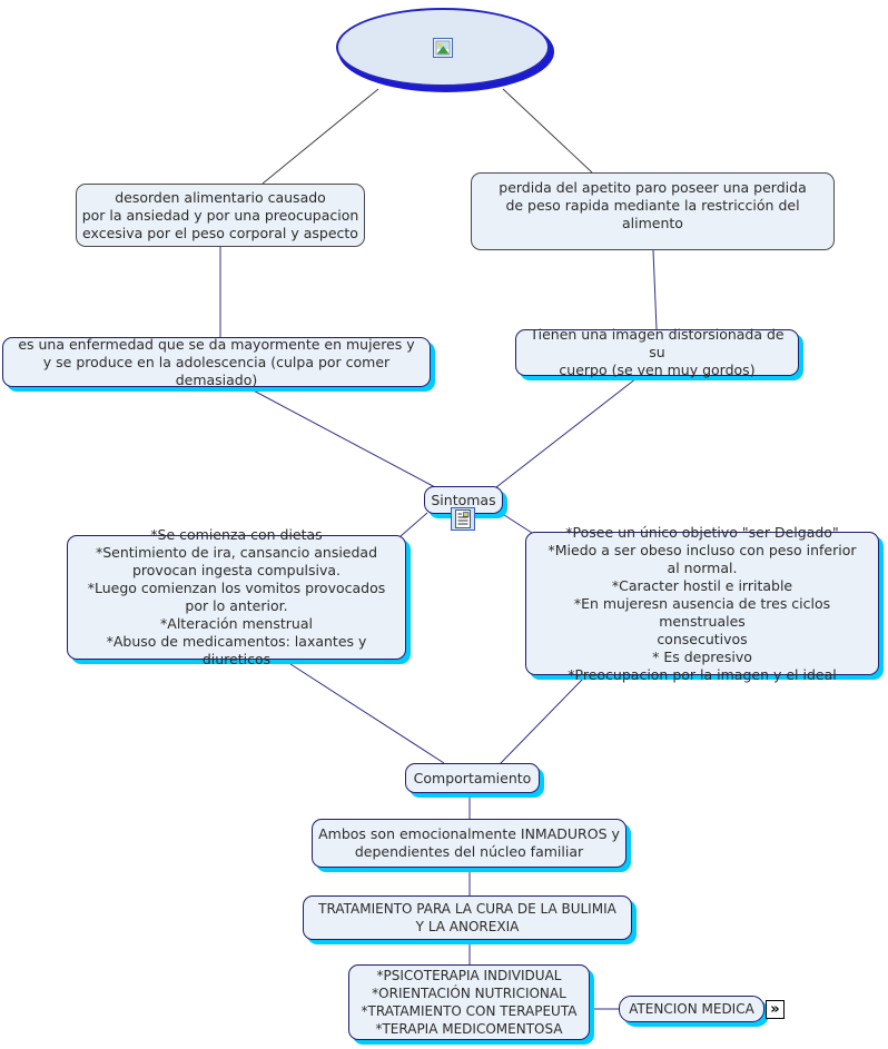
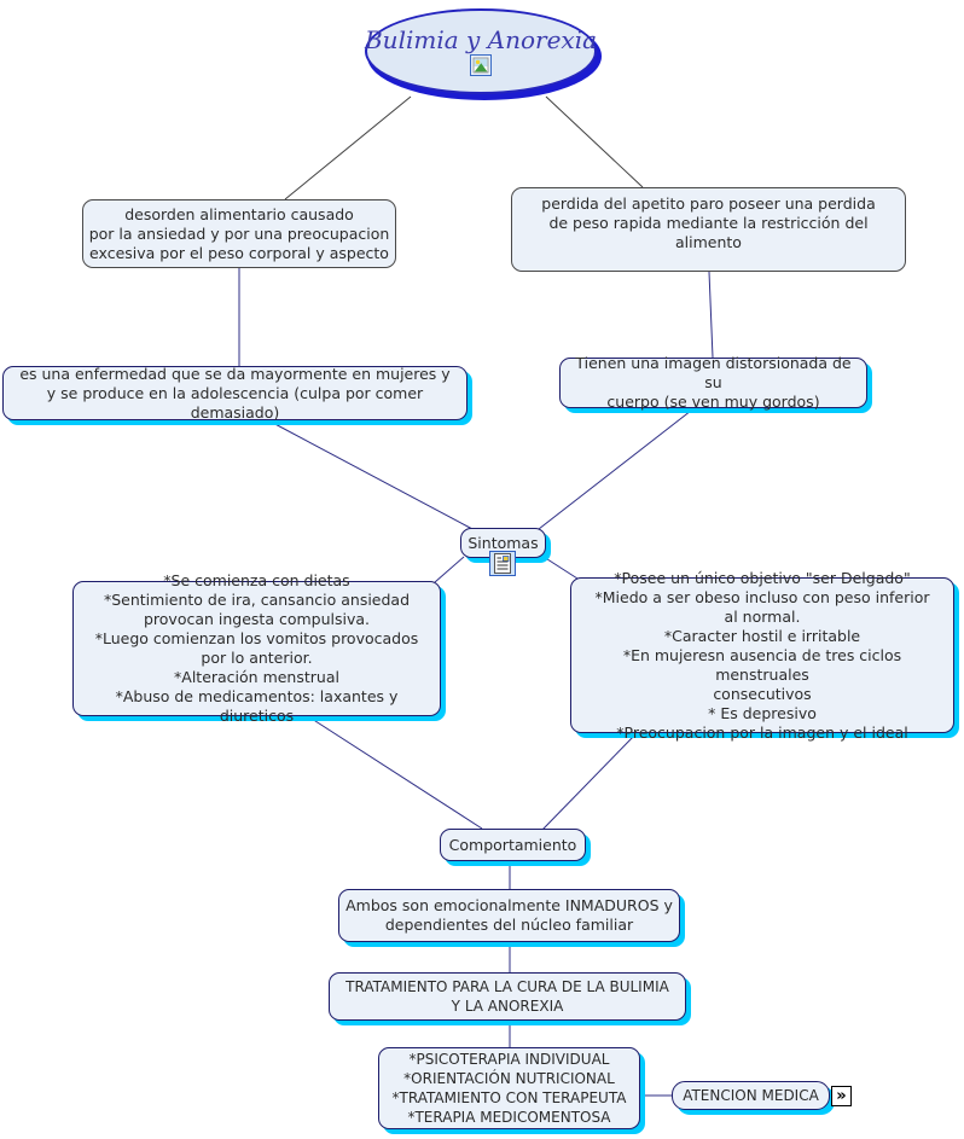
+ Bulimia y Anorexia
  desorden alimentario causado
  por la ansiedad y por una preocupacion
  excesiva por el peso corporal y aspecto
  perdida del apetito paro poseer una perdida
  de peso rapida mediante la restricción del alimento
  es una enfermedad que se da mayormente en mujeres y
  y se produce en la adolescencia (culpa por comer demasiado)
  Tienen una imagen distorsionada de su
  cuerpo (se ven muy gordos)
  Sintomas
  *Se comienza con dietas
  *Sentimiento de ira, cansancio ansiedad
  provocan ingesta compulsiva.
  *Luego comienzan los vomitos provocados
  por lo anterior.
  *Alteración menstrual
  *Abuso de medicamentos: laxantes y diureticos
  *Posee un único objetivo "ser Delgado"
  *Miedo a ser obeso incluso con peso inferior
  al normal.
  *Caracter hostil e irritable
  *En mujeresn ausencia de tres ciclos menstruales
  consecutivos
  * Es depresivo
  *Preocupacion por la imagen y el ideal
  Comportamiento
  Ambos son emocionalmente INMADUROS y
  dependientes del núcleo familiar
  TRATAMIENTO PARA LA CURA DE LA BULIMIA
  Y LA ANOREXIA
  *PSICOTERAPIA INDIVIDUAL
  *ORIENTACIÓN NUTRICIONAL
  *TRATAMIENTO CON TERAPEUTA
  *TERAPIA MEDICOMENTOSA
  ATENCION MEDICA
  »
